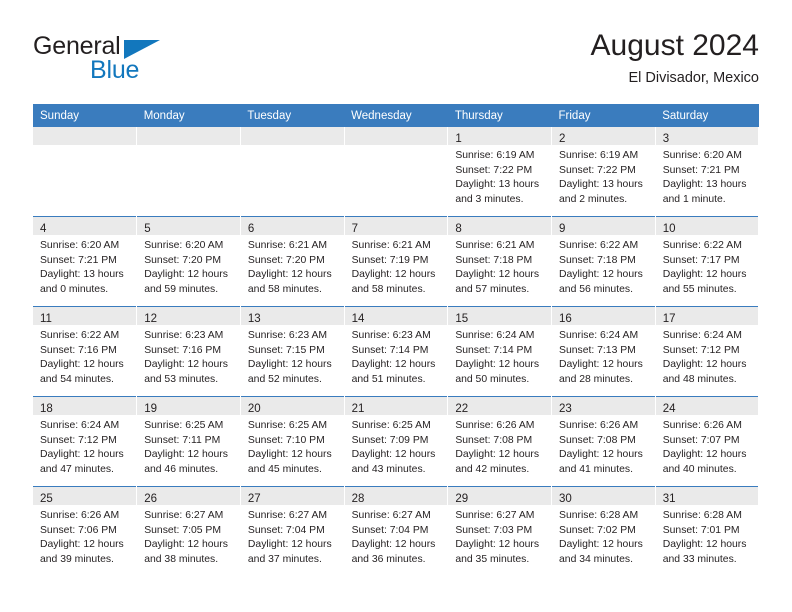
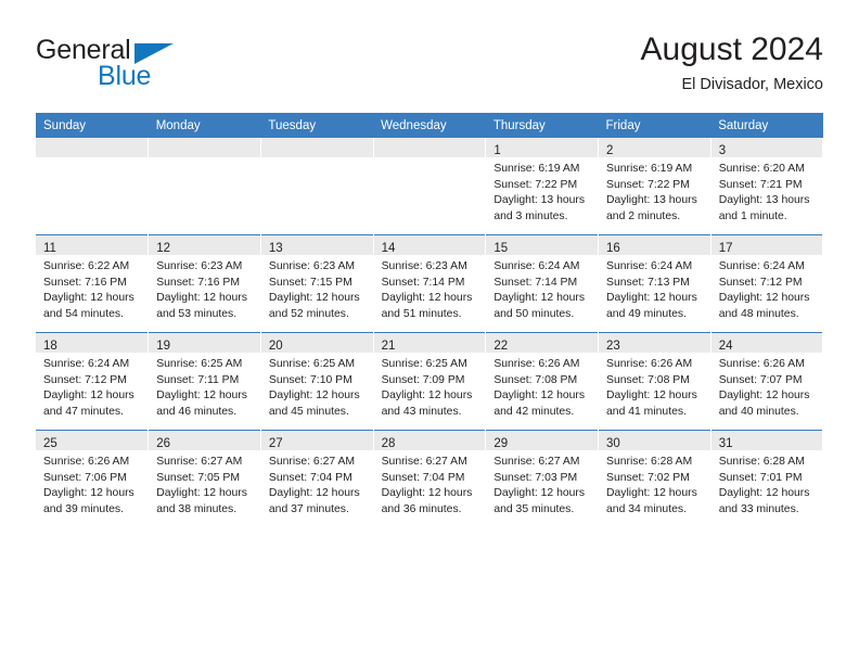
  General
  Blue
  August 2024
  El Divisador, Mexico
  Sunday	Monday	Tuesday	Wednesday	Thursday	Friday	Saturday
  				1Sunrise: 6:19 AMSunset: 7:22 PMDaylight: 13 hoursand 3 minutes.	2Sunrise: 6:19 AMSunset: 7:22 PMDaylight: 13 hoursand 2 minutes.	3Sunrise: 6:20 AMSunset: 7:21 PMDaylight: 13 hoursand 1 minute.
- 4Sunrise: 6:20 AMSunset: 7:21 PMDaylight: 13 hoursand 0 minutes.	5Sunrise: 6:20 AMSunset: 7:20 PMDaylight: 12 hoursand 59 minutes.	6Sunrise: 6:21 AMSunset: 7:20 PMDaylight: 12 hoursand 58 minutes.	7Sunrise: 6:21 AMSunset: 7:19 PMDaylight: 12 hoursand 58 minutes.	8Sunrise: 6:21 AMSunset: 7:18 PMDaylight: 12 hoursand 57 minutes.	9Sunrise: 6:22 AMSunset: 7:18 PMDaylight: 12 hoursand 56 minutes.	10Sunrise: 6:22 AMSunset: 7:17 PMDaylight: 12 hoursand 55 minutes.
- 11Sunrise: 6:22 AMSunset: 7:16 PMDaylight: 12 hoursand 54 minutes.	12Sunrise: 6:23 AMSunset: 7:16 PMDaylight: 12 hoursand 53 minutes.	13Sunrise: 6:23 AMSunset: 7:15 PMDaylight: 12 hoursand 52 minutes.	14Sunrise: 6:23 AMSunset: 7:14 PMDaylight: 12 hoursand 51 minutes.	15Sunrise: 6:24 AMSunset: 7:14 PMDaylight: 12 hoursand 50 minutes.	16Sunrise: 6:24 AMSunset: 7:13 PMDaylight: 12 hoursand 28 minutes.	17Sunrise: 6:24 AMSunset: 7:12 PMDaylight: 12 hoursand 48 minutes.
+ 11Sunrise: 6:22 AMSunset: 7:16 PMDaylight: 12 hoursand 54 minutes.	12Sunrise: 6:23 AMSunset: 7:16 PMDaylight: 12 hoursand 53 minutes.	13Sunrise: 6:23 AMSunset: 7:15 PMDaylight: 12 hoursand 52 minutes.	14Sunrise: 6:23 AMSunset: 7:14 PMDaylight: 12 hoursand 51 minutes.	15Sunrise: 6:24 AMSunset: 7:14 PMDaylight: 12 hoursand 50 minutes.	16Sunrise: 6:24 AMSunset: 7:13 PMDaylight: 12 hoursand 49 minutes.	17Sunrise: 6:24 AMSunset: 7:12 PMDaylight: 12 hoursand 48 minutes.
  18Sunrise: 6:24 AMSunset: 7:12 PMDaylight: 12 hoursand 47 minutes.	19Sunrise: 6:25 AMSunset: 7:11 PMDaylight: 12 hoursand 46 minutes.	20Sunrise: 6:25 AMSunset: 7:10 PMDaylight: 12 hoursand 45 minutes.	21Sunrise: 6:25 AMSunset: 7:09 PMDaylight: 12 hoursand 43 minutes.	22Sunrise: 6:26 AMSunset: 7:08 PMDaylight: 12 hoursand 42 minutes.	23Sunrise: 6:26 AMSunset: 7:08 PMDaylight: 12 hoursand 41 minutes.	24Sunrise: 6:26 AMSunset: 7:07 PMDaylight: 12 hoursand 40 minutes.
  25Sunrise: 6:26 AMSunset: 7:06 PMDaylight: 12 hoursand 39 minutes.	26Sunrise: 6:27 AMSunset: 7:05 PMDaylight: 12 hoursand 38 minutes.	27Sunrise: 6:27 AMSunset: 7:04 PMDaylight: 12 hoursand 37 minutes.	28Sunrise: 6:27 AMSunset: 7:04 PMDaylight: 12 hoursand 36 minutes.	29Sunrise: 6:27 AMSunset: 7:03 PMDaylight: 12 hoursand 35 minutes.	30Sunrise: 6:28 AMSunset: 7:02 PMDaylight: 12 hoursand 34 minutes.	31Sunrise: 6:28 AMSunset: 7:01 PMDaylight: 12 hoursand 33 minutes.
